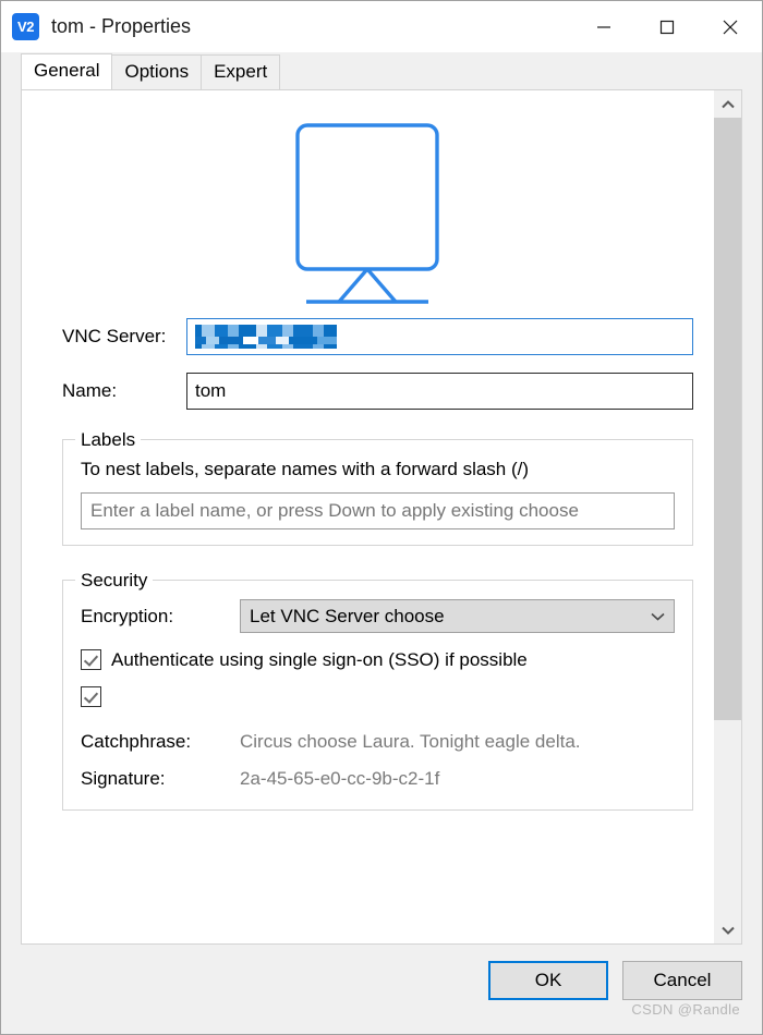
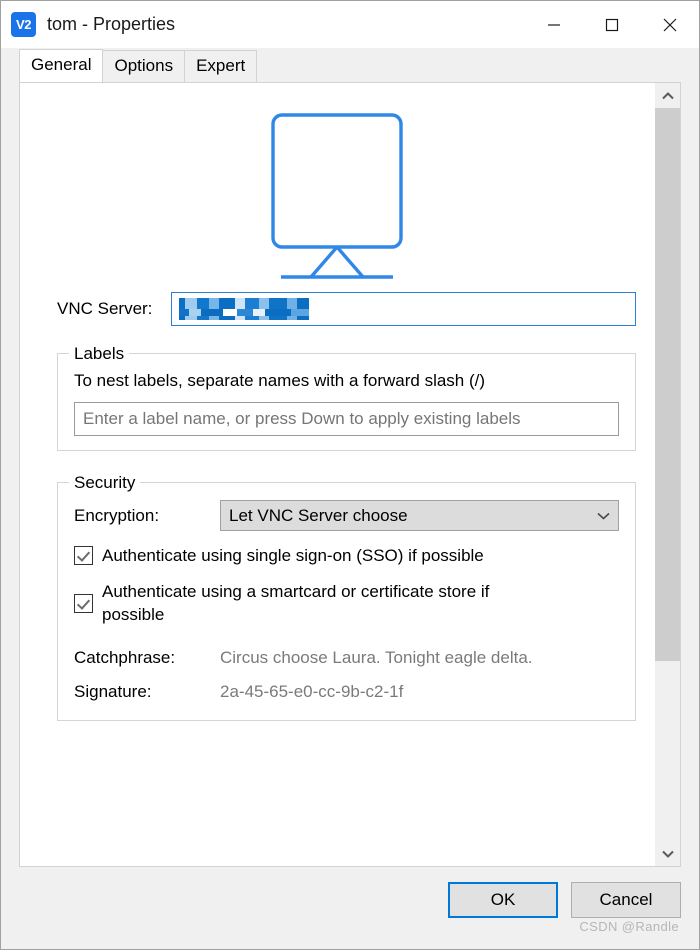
  V2
  tom - Properties
  General
  Options
  Expert
  VNC Server:
- Name:
- tom
  Labels
  To nest labels, separate names with a forward slash (/)
- Enter a label name, or press Down to apply existing choose
+ Enter a label name, or press Down to apply existing labels
  Security
  Encryption:
  Let VNC Server choose
  Authenticate using single sign-on (SSO) if possible
+ Authenticate using a smartcard or certificate store if possible
  Catchphrase:
  Circus choose Laura. Tonight eagle delta.
  Signature:
  2a-45-65-e0-cc-9b-c2-1f
  OK
  Cancel
  CSDN @Randle
